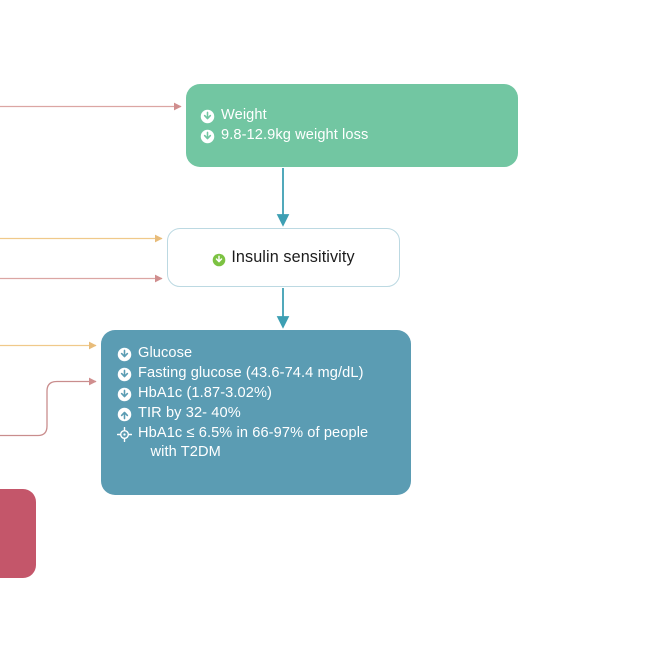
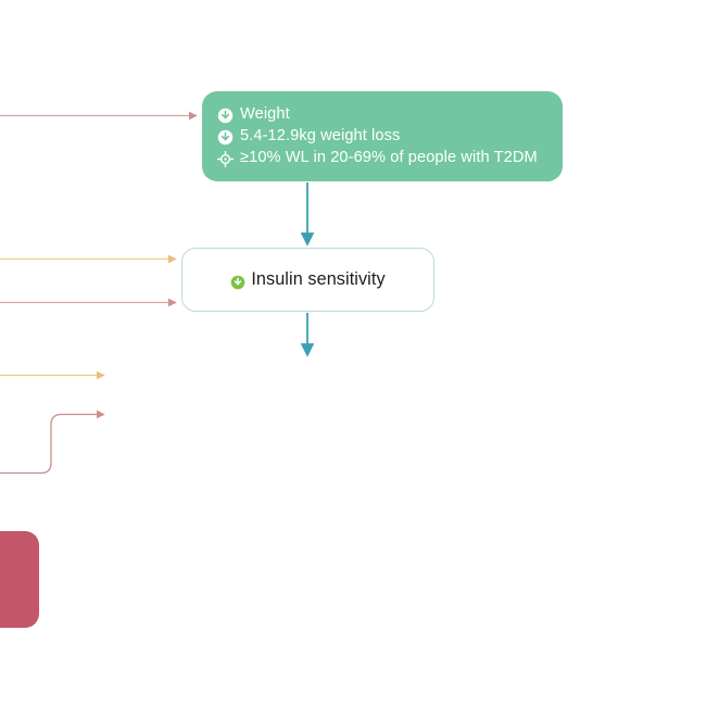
  Weight
- 9.8-12.9kg weight loss
+ 5.4-12.9kg weight loss
+ ≥10% WL in 20-69% of people with T2DM
  Insulin sensitivity
- Glucose
- Fasting glucose (43.6-74.4 mg/dL)
- HbA1c (1.87-3.02%)
- TIR by 32- 40%
- HbA1c ≤ 6.5% in 66-97% of people
- with T2DM
